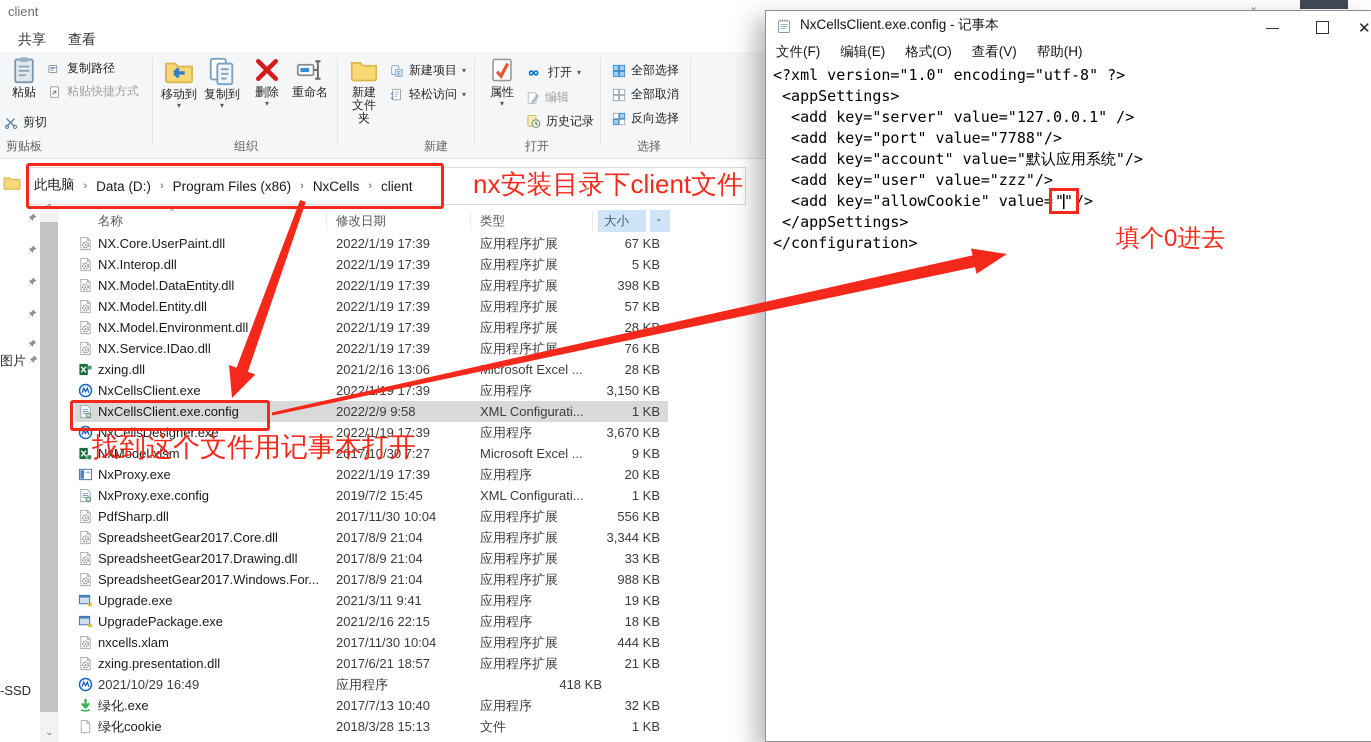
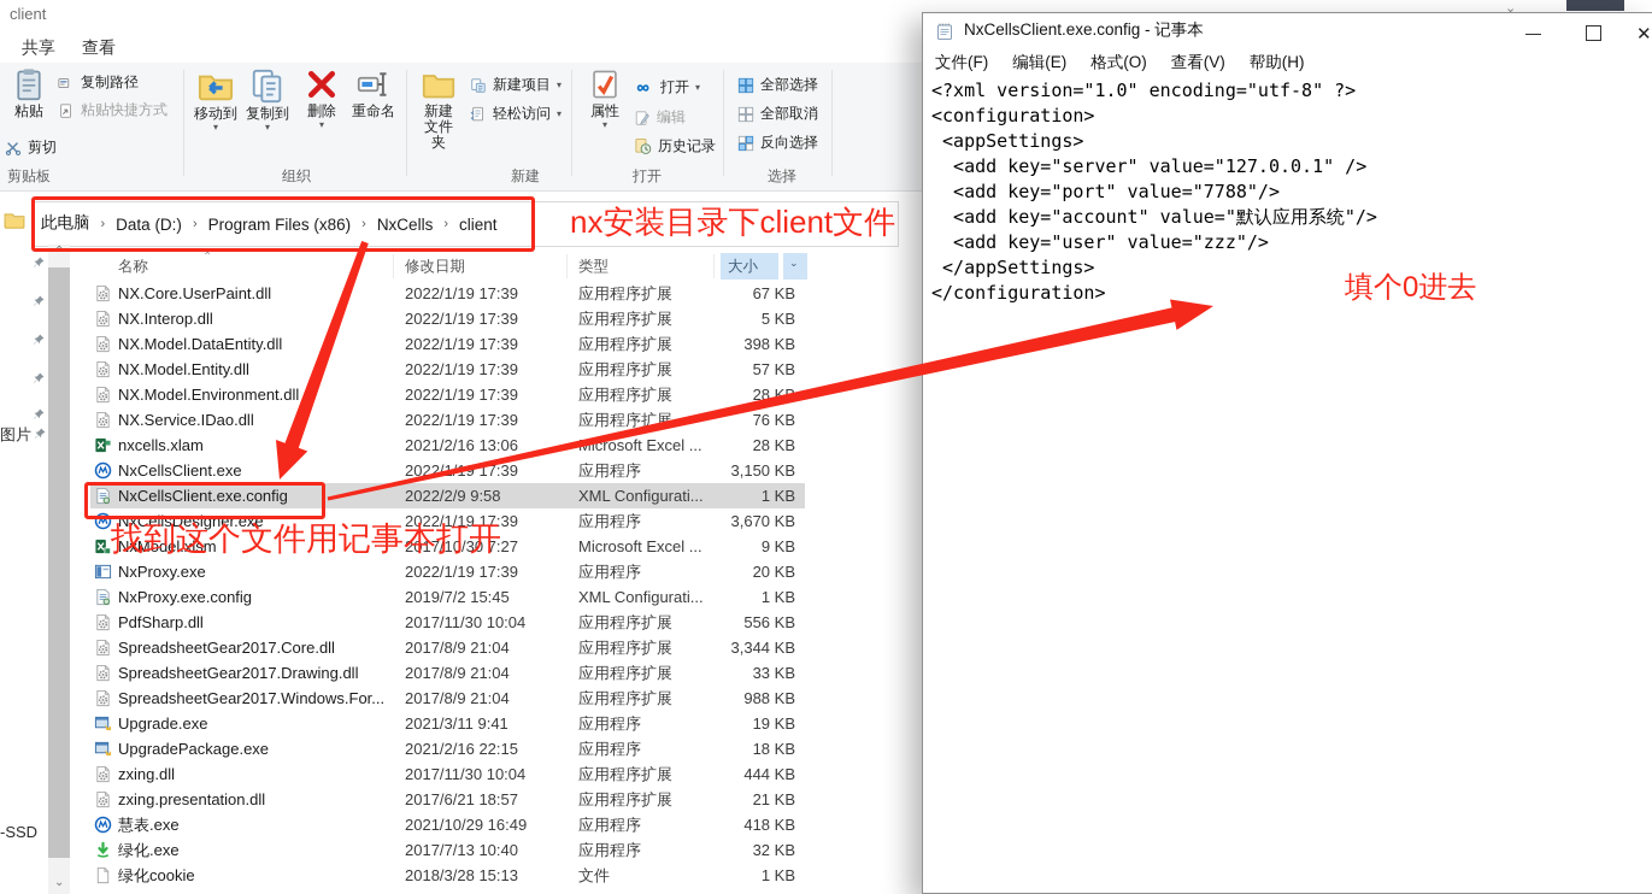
  client
  ⌄
  共享
  查看
  粘贴
  剪切
  复制路径
  粘贴快捷方式
  剪贴板
  移动到
  ▾
  复制到
  ▾
  删除
  ▾
  重命名
  组织
  新建文件夹
  新建项目
  ▾
  轻松访问
  ▾
  新建
  属性
  ▾
  打开
  ▾
  编辑
  历史记录
  打开
  全部选择
  全部取消
  反向选择
  选择
  此电脑
  ›
  Data (D:)
  ›
  Program Files (x86)
  ›
  NxCells
  ›
  client
  名称
  ⌃
  修改日期
  类型
  大小
  ⌄
  NX.Core.UserPaint.dll
  2022/1/19 17:39
  应用程序扩展
  67 KB
  NX.Interop.dll
  2022/1/19 17:39
  应用程序扩展
  5 KB
  NX.Model.DataEntity.dll
  2022/1/19 17:39
  应用程序扩展
  398 KB
  NX.Model.Entity.dll
  2022/1/19 17:39
  应用程序扩展
  57 KB
  NX.Model.Environment.dll
  2022/1/19 17:39
  应用程序扩展
  28 K
  NX.Service.IDao.dll
  2022/1/19 17:39
  应用程序扩展
  76 KB
- zxing.dll
+ nxcells.xlam
  2021/2/16 13:06
  icrosoft Excel ...
  28 KB
  NxCellsClient.exe
  2022/ 17:39
  应用程序
  3,150 KB
  NxCellsClient.exe.config
  2022/2/9 9:58
  XML Configurati...
  1 KB
  NxCellsDesigner.exe
  2022/1/19 17:39
  应用程序
  3,670 KB
  NxModel.xlsm
  2017/10/30 7:27
  Microsoft Excel ...
  9 KB
  NxProxy.exe
  2022/1/19 17:39
  应用程序
  20 KB
  NxProxy.exe.config
  2019/7/2 15:45
  XML Configurati...
  1 KB
  PdfSharp.dll
  2017/11/30 10:04
  应用程序扩展
  556 KB
  SpreadsheetGear2017.Core.dll
  2017/8/9 21:04
  应用程序扩展
  3,344 KB
  SpreadsheetGear2017.Drawing.dll
  2017/8/9 21:04
  应用程序扩展
  33 KB
  SpreadsheetGear2017.Windows.For...
  2017/8/9 21:04
  应用程序扩展
  988 KB
  Upgrade.exe
  2021/3/11 9:41
  应用程序
  19 KB
  UpgradePackage.exe
  2021/2/16 22:15
  应用程序
  18 KB
- nxcells.xlam
+ zxing.dll
  2017/11/30 10:04
  应用程序扩展
  444 KB
  zxing.presentation.dll
  2017/6/21 18:57
  应用程序扩展
  21 KB
+ 慧表.exe
  2021/10/29 16:49
  应用程序
  418 KB
  绿化.exe
  2017/7/13 10:40
  应用程序
  32 KB
  绿化cookie
  2018/3/28 15:13
  文件
  1 KB
  图片
  -SSD
  ⌃
  ⌄
  NxCellsClient.exe.config - 记事本
  ✕
  文件(F)
  编辑(E)
  格式(O)
  查看(V)
  帮助(H)
  <?xml version="1.0" encoding="utf-8" ?>
+ <configuration>
  <appSettings>
  <add key="server" value="127.0.0.1" />
  <add key="port" value="7788"/>
  <add key="account" value="默认应用系统"/>
  <add key="user" value="zzz"/>
- <add key="allowCookie" value=""/>
  </appSettings>
  </configuration>
  nx安装目录下client文件
  找到这个文件用记事本打开
  填个0进去
